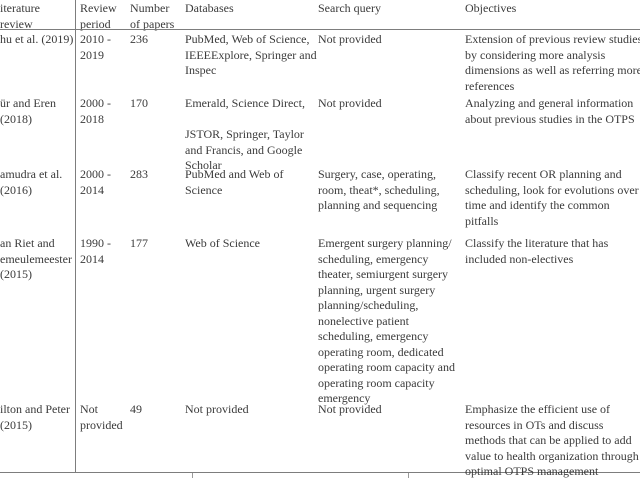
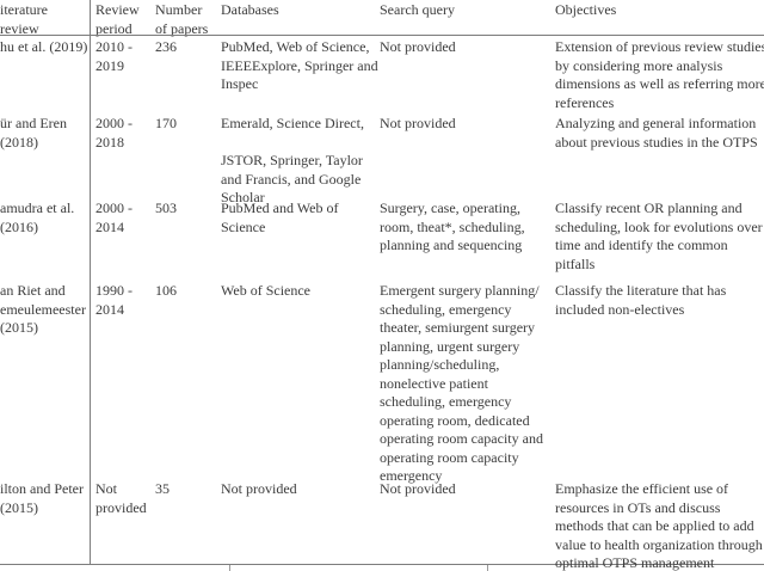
  iterature review
  Review
  period
  Number
  of papers
  Databases
  Search query
  Objectives
  hu et al. (2019)
  2010 -
  2019
  236
  PubMed, Web of Science,
  IEEEExplore, Springer and
  Inspec
  Not provided
  Extension of previous review studie
  by considering more analysis
  dimensions as well as referring more
  references
  ür and Eren
  (2018)
  2000 -
  2018
  170
  Emerald, Science Direct,
  JSTOR, Springer, Taylor
  and Francis, and Google
  Scholar
  Not provided
  Analyzing and general information
  about previous studies in the OTPS
  amudra et al.
  (2016)
  2000 -
  2014
- 283
+ 503
  PubMed and Web of
  Science
  Surgery, case, operating,
  room, theat*, scheduling,
  planning and sequencing
  Classify recent OR planning and
  scheduling, look for evolutions over
  time and identify the common
  pitfalls
  an Riet and
  emeulemeester
  (2015)
  1990 -
  2014
- 177
+ 106
  Web of Science
  Emergent surgery planning/
  scheduling, emergency
  theater, semiurgent surgery
  planning, urgent surgery
  planning/scheduling,
  nonelective patient
  scheduling, emergency
  operating room, dedicated
  operating room capacity and
  operating room capacity
  emergency
  Classify the literature that has
  included non-electives
  ilton and Peter
  (2015)
  Not
  provided
- 49
+ 35
  Not provided
  Not provided
  Emphasize the efficient use of
  resources in OTs and discuss
  methods that can be applied to add
  value to health organization through
  optimal OTPS management
